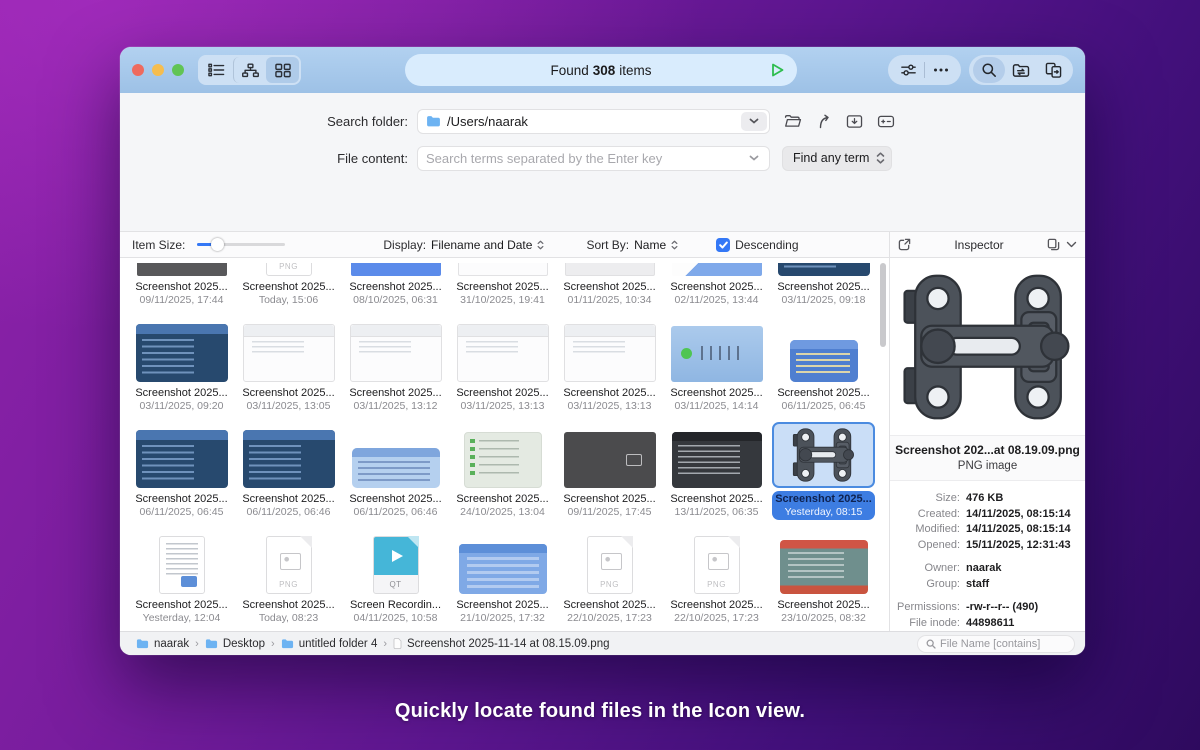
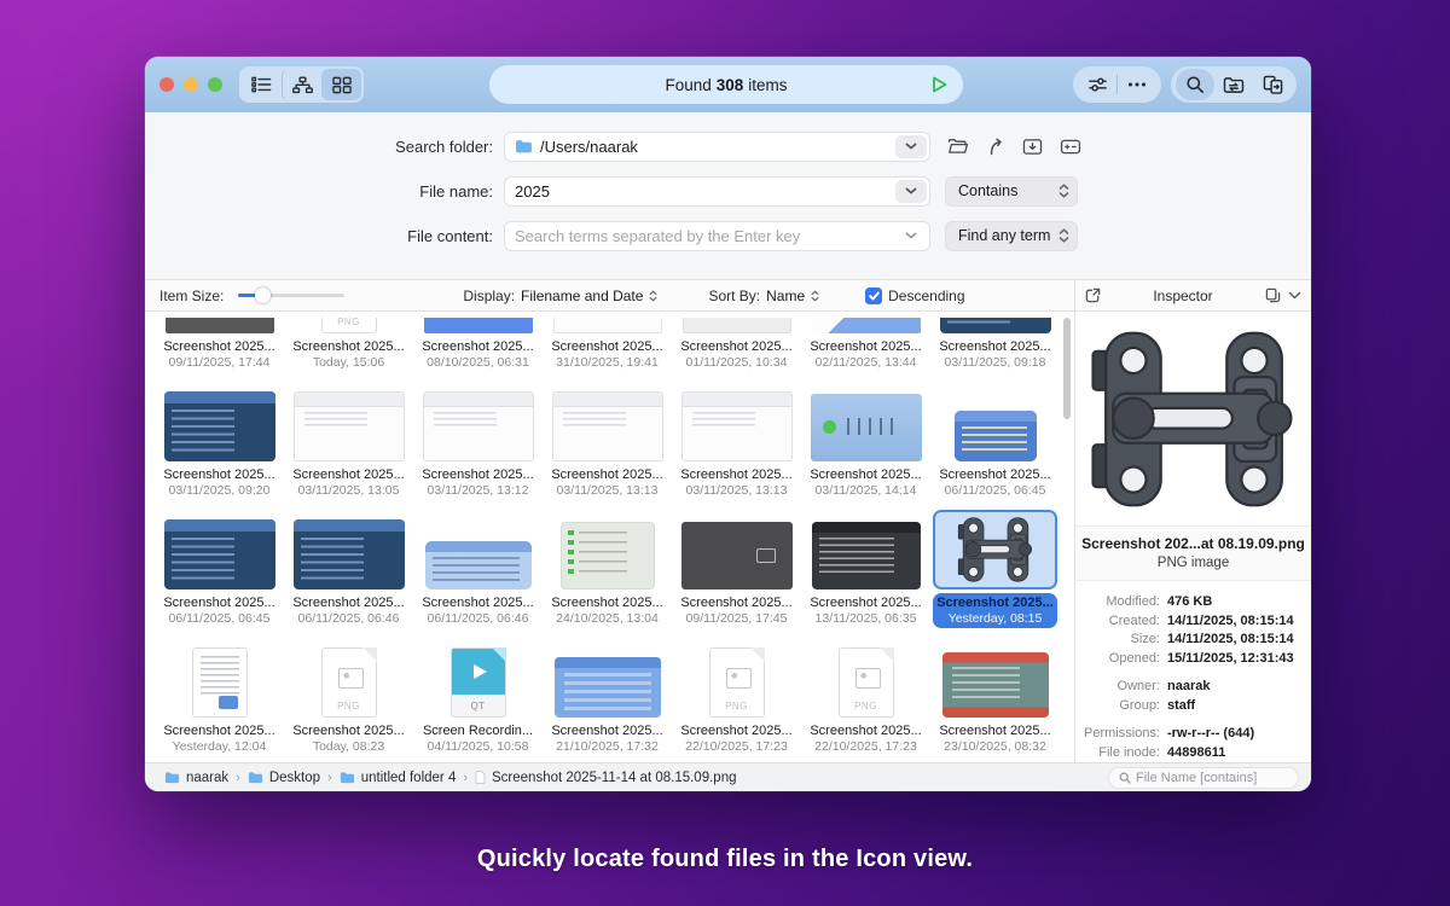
  Found
  308
  items
  Search folder:
  /Users/naarak
+ File name:
+ 2025
+ Contains
  File content:
  Search terms separated by the Enter key
  Find any term
  Item Size:
  Display:
  Filename and Date
  Sort By:
  Name
  Descending
  Inspector
  Screenshot 2025...
  09/11/2025, 17:44
  PNG
  Screenshot 2025...
  Today, 15:06
  Screenshot 2025...
  08/10/2025, 06:31
  Screenshot 2025...
  31/10/2025, 19:41
  Screenshot 2025...
  01/11/2025, 10:34
  Screenshot 2025...
  02/11/2025, 13:44
  Screenshot 2025...
  03/11/2025, 09:18
  Screenshot 2025...
  03/11/2025, 09:20
  Screenshot 2025...
  03/11/2025, 13:05
  Screenshot 2025...
  03/11/2025, 13:12
  Screenshot 2025...
  03/11/2025, 13:13
  Screenshot 2025...
  03/11/2025, 13:13
  Screenshot 2025...
  03/11/2025, 14:14
  Screenshot 2025...
  06/11/2025, 06:45
  Screenshot 2025...
  06/11/2025, 06:45
  Screenshot 2025...
  06/11/2025, 06:46
  Screenshot 2025...
  06/11/2025, 06:46
  Screenshot 2025...
  24/10/2025, 13:04
  Screenshot 2025...
  09/11/2025, 17:45
  Screenshot 2025...
  13/11/2025, 06:35
  Screenshot 2025...
  Yesterday, 08:15
  Screenshot 2025...
  Yesterday, 12:04
  PNG
  Screenshot 2025...
  Today, 08:23
  QT
  Screen Recordin...
  04/11/2025, 10:58
  Screenshot 2025...
  21/10/2025, 17:32
  PNG
  Screenshot 2025...
  22/10/2025, 17:23
  PNG
  Screenshot 2025...
  22/10/2025, 17:23
  Screenshot 2025...
  23/10/2025, 08:32
  Screenshot 202...at 08.19.09.png
  PNG image
- Size:
+ Modified:
  476 KB
  Created:
  14/11/2025, 08:15:14
- Modified:
+ Size:
  14/11/2025, 08:15:14
  Opened:
  15/11/2025, 12:31:43
  Owner:
  naarak
  Group:
  staff
  Permissions:
- -rw-r--r-- (490)
+ -rw-r--r-- (644)
  File inode:
  44898611
  naarak
  ›
  Desktop
  ›
  untitled folder 4
  ›
  Screenshot 2025-11-14 at 08.15.09.png
  File Name [contains]
  Quickly locate found files in the Icon view.
